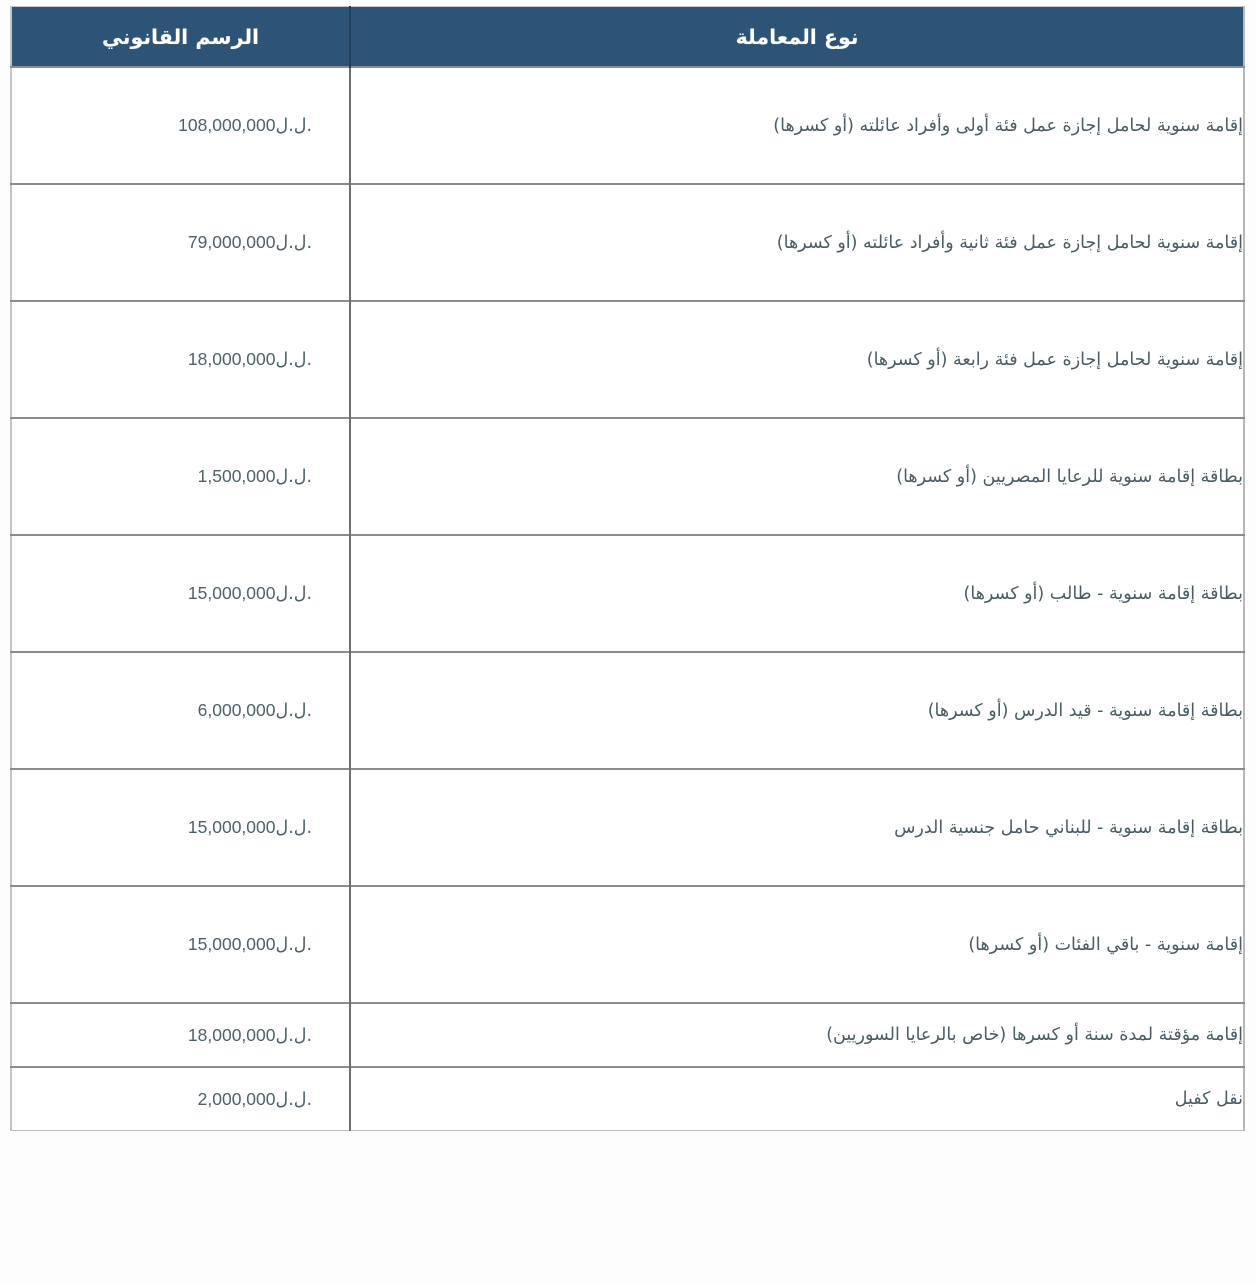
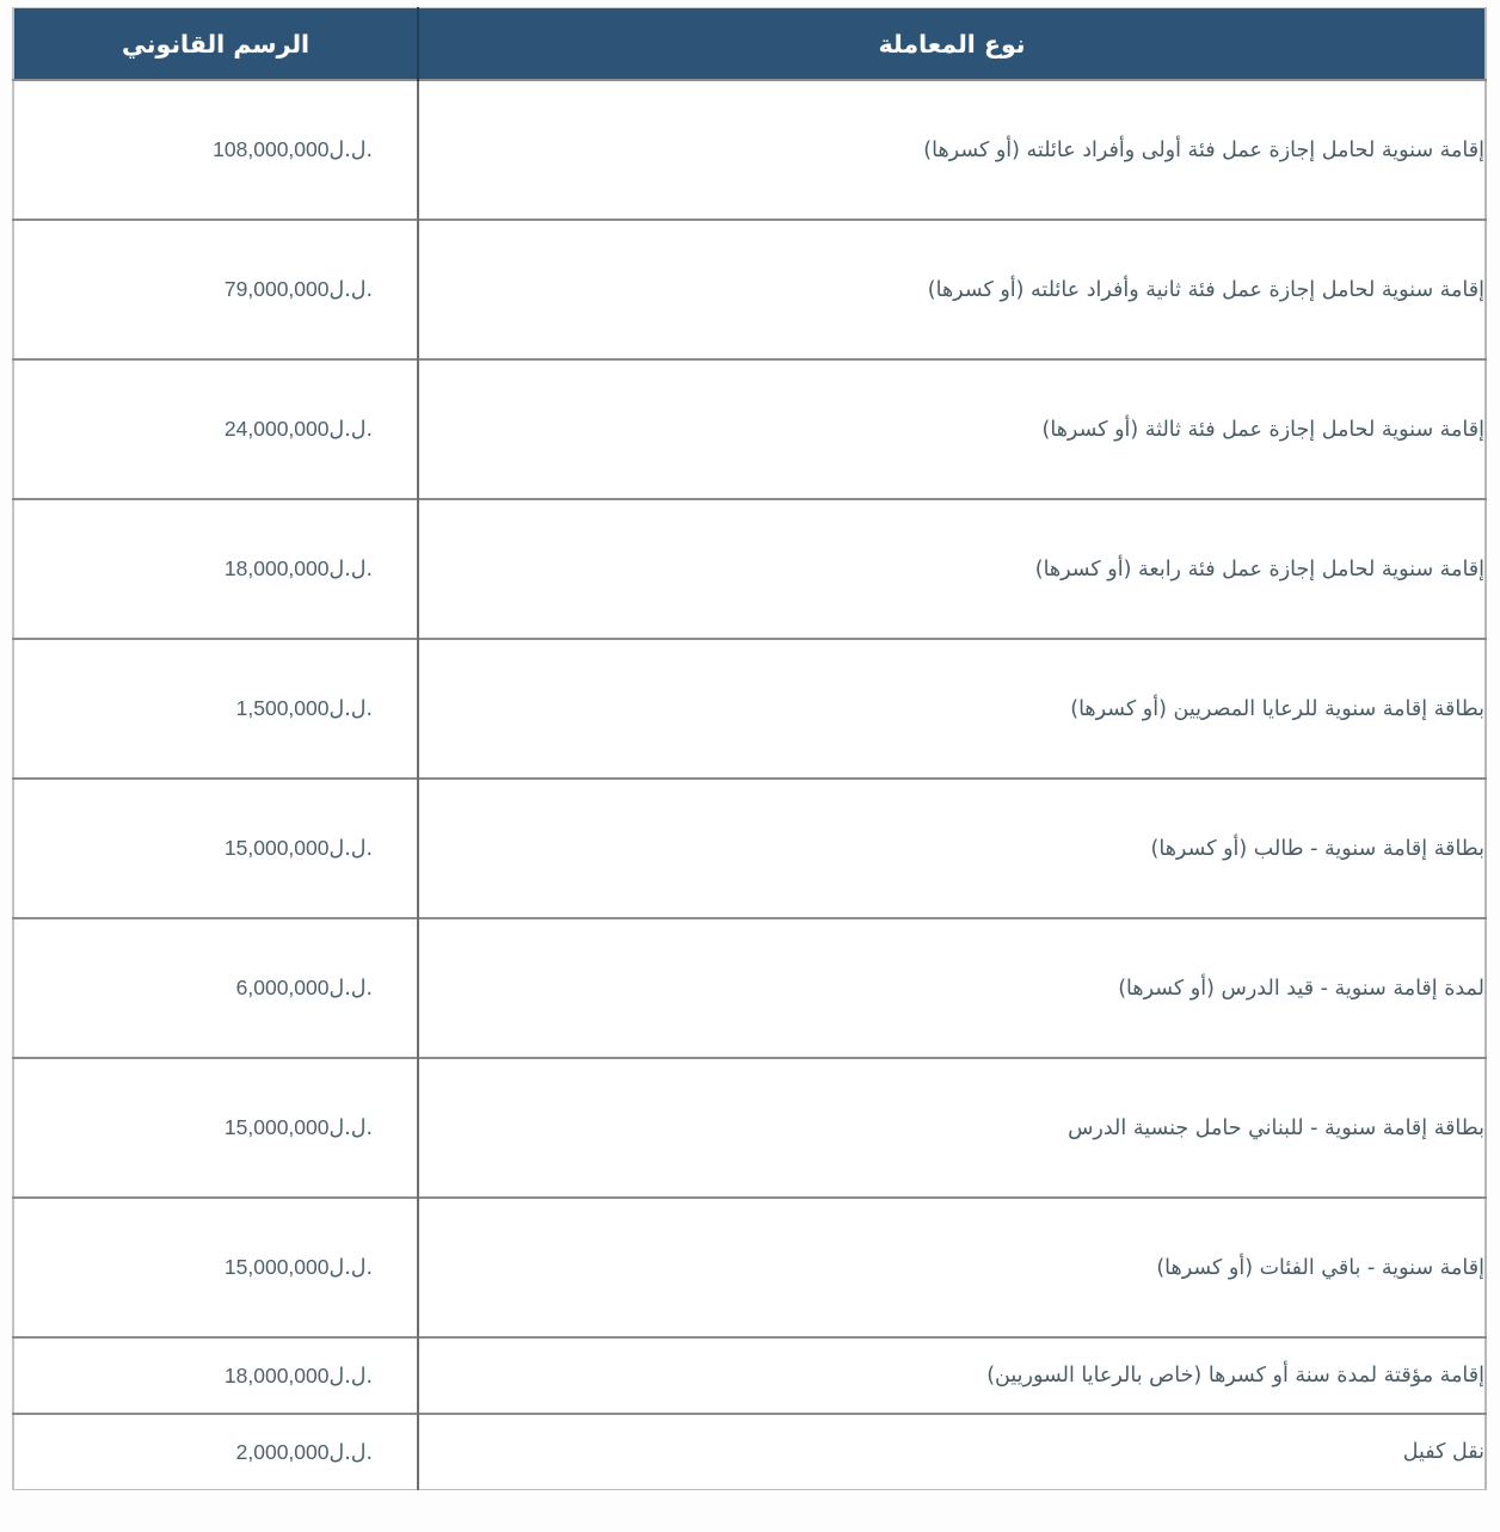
  نوع المعاملة	الرسم القانوني
  إقامة سنوية لحامل إجازة عمل فئة أولى وأفراد عائلته (أو كسرها)	108,000,000 ل.ل.
  إقامة سنوية لحامل إجازة عمل فئة ثانية وأفراد عائلته (أو كسرها)	79,000,000 ل.ل.
+ إقامة سنوية لحامل إجازة عمل فئة ثالثة (أو كسرها)	24,000,000 ل.ل.
  إقامة سنوية لحامل إجازة عمل فئة رابعة (أو كسرها)	18,000,000 ل.ل.
  بطاقة إقامة سنوية للرعايا المصريين (أو كسرها)	1,500,000 ل.ل.
  بطاقة إقامة سنوية - طالب (أو كسرها)	15,000,000 ل.ل.
- بطاقة إقامة سنوية - قيد الدرس (أو كسرها)	6,000,000 ل.ل.
+ لمدة إقامة سنوية - قيد الدرس (أو كسرها)	6,000,000 ل.ل.
  بطاقة إقامة سنوية - للبناني حامل جنسية الدرس	15,000,000 ل.ل.
  إقامة سنوية - باقي الفئات (أو كسرها)	15,000,000 ل.ل.
  إقامة مؤقتة لمدة سنة أو كسرها (خاص بالرعايا السوريين)	18,000,000 ل.ل.
  نقل كفيل	2,000,000 ل.ل.
